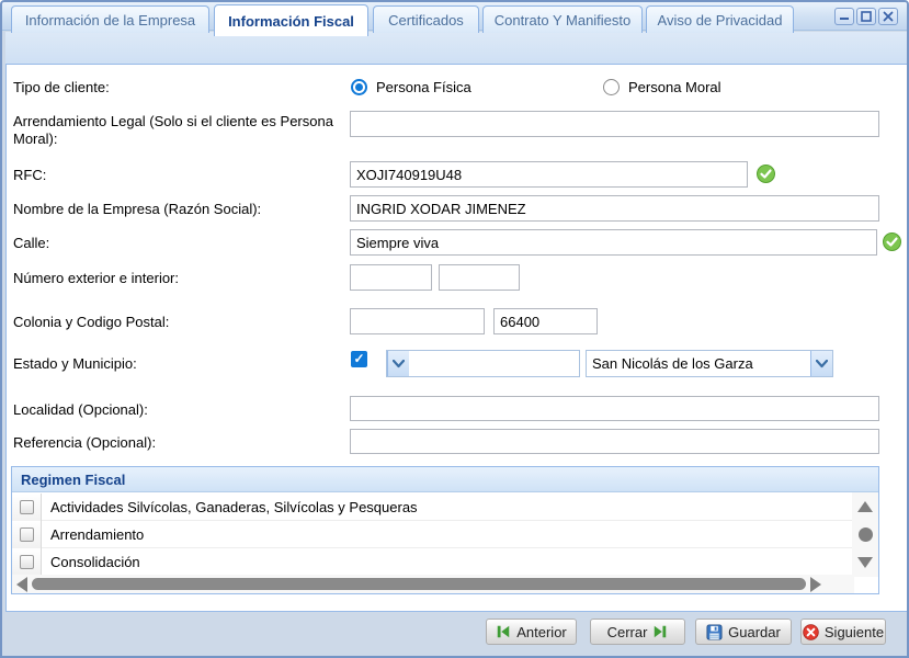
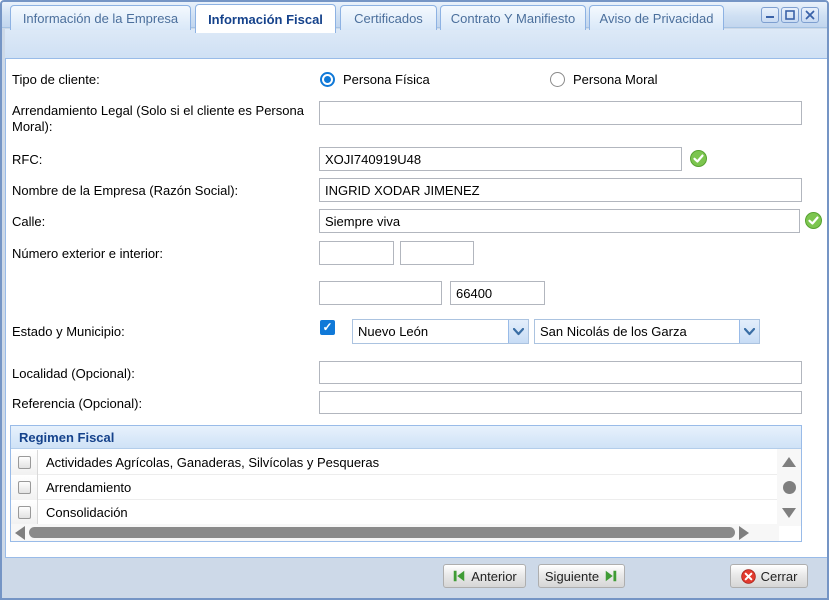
  Información de la Empresa
  Información Fiscal
  Certificados
  Contrato Y Manifiesto
  Aviso de Privacidad
  Tipo de cliente:
  Persona Física
  Persona Moral
  Arrendamiento Legal (Solo si el cliente es Persona Moral):
  RFC:
  XOJI740919U48
  Nombre de la Empresa (Razón Social):
  INGRID XODAR JIMENEZ
  Calle:
  Siempre viva
  Número exterior e interior:
- Colonia y Codigo Postal:
  66400
  Estado y Municipio:
  ✓
+ Nuevo León
  San Nicolás de los Garza
  Localidad (Opcional):
  Referencia (Opcional):
  Regimen Fiscal
- Actividades Silvícolas, Ganaderas, Silvícolas y Pesqueras
+ Actividades Agrícolas, Ganaderas, Silvícolas y Pesqueras
  Arrendamiento
  Consolidación
  Anterior
- Cerrar
+ Siguiente
- Guardar
- Siguiente
+ Cerrar
